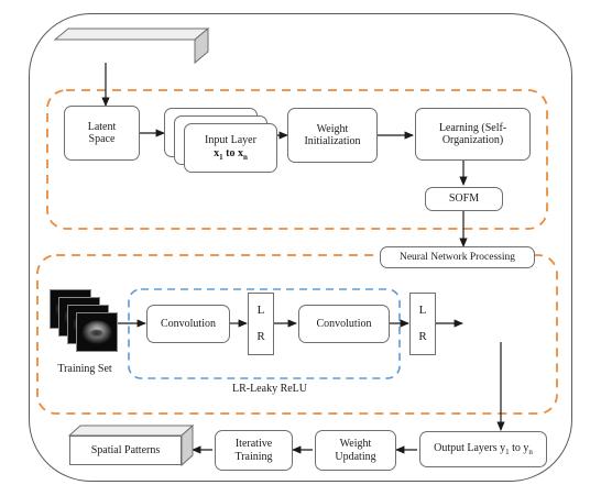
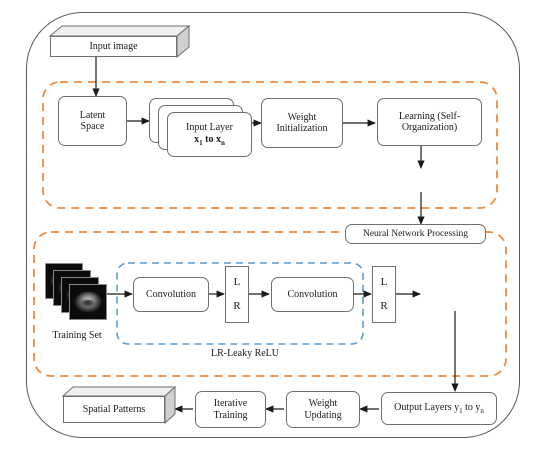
+ Input image
  Latent
  Space
  Input Layer
  x1 to xn
  Weight
  Initialization
  Learning (Self-
  Organization)
- SOFM
  Neural Network Processing
  Training Set
  Convolution
  L
  R
  Convolution
  L
  R
  LR-Leaky ReLU
  Output Layers y1 to yn
  Weight
  Updating
  Iterative
  Training
  Spatial Patterns
